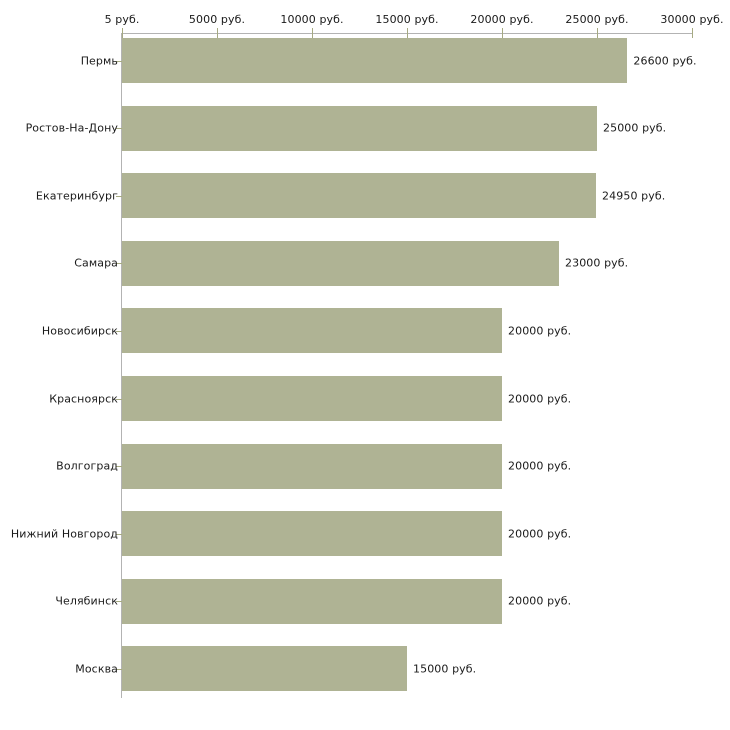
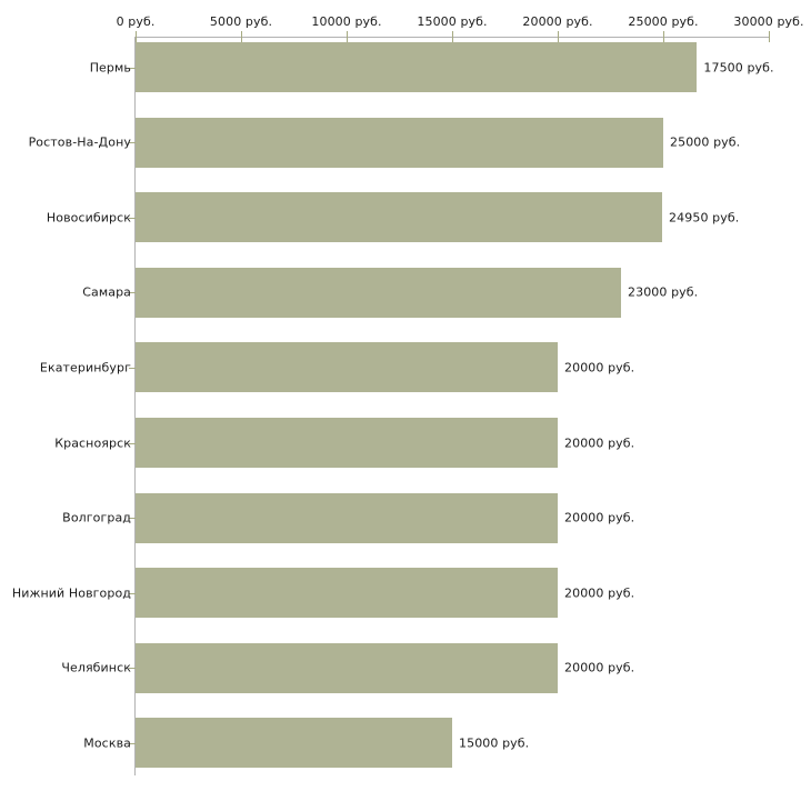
- 5 руб.
+ 0 руб.
  5000 руб.
  10000 руб.
  15000 руб.
  20000 руб.
  25000 руб.
  30000 руб.
  Пермь
  Ростов-На-Дону
- Екатеринбург
+ Новосибирск
  Самара
- Новосибирск
+ Екатеринбург
  Красноярск
  Волгоград
  Нижний Новгород
  Челябинск
  Москва
- 26600 руб.
+ 17500 руб.
  25000 руб.
  24950 руб.
  23000 руб.
  20000 руб.
  20000 руб.
  20000 руб.
  20000 руб.
  20000 руб.
  15000 руб.
